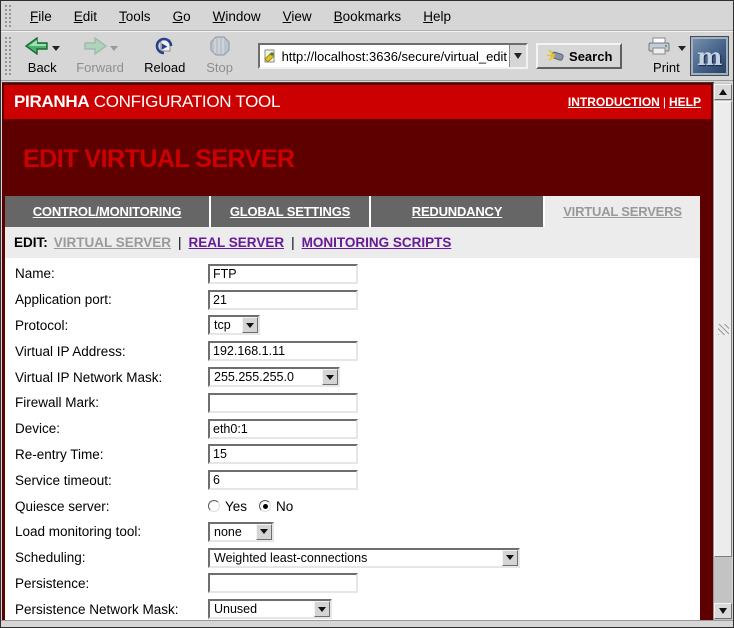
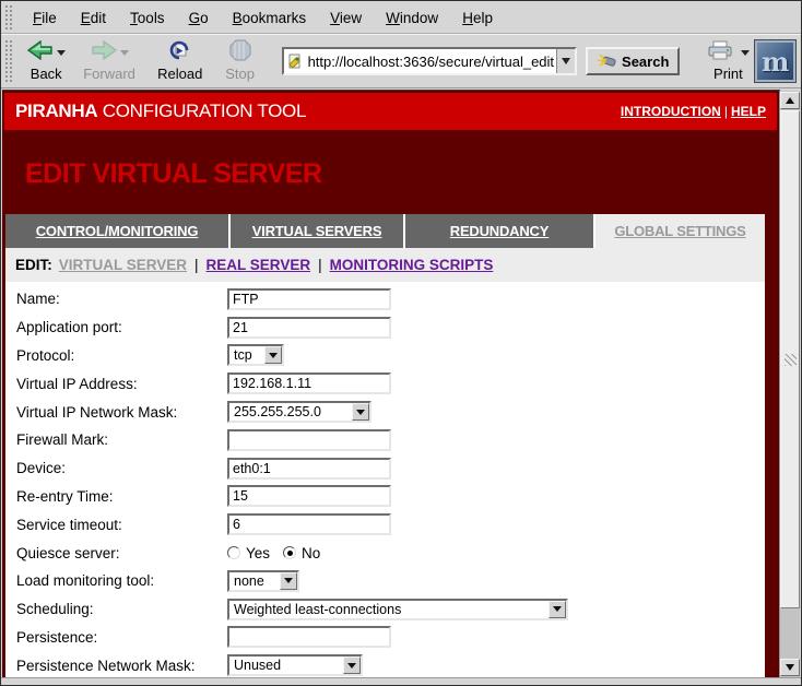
  File
  Edit
  Tools
  Go
- Window
+ Bookmarks
  View
- Bookmarks
+ Window
  Help
  Back
  Forward
  Reload
  Stop
  http://localhost:3636/secure/virtual_edit
  Search
  Print
  m
  PIRANHA CONFIGURATION TOOL
  INTRODUCTION | HELP
  EDIT VIRTUAL SERVER
  CONTROL/MONITORING
- GLOBAL SETTINGS
+ VIRTUAL SERVERS
  REDUNDANCY
- VIRTUAL SERVERS
+ GLOBAL SETTINGS
  EDIT:
  VIRTUAL SERVER
  |
  REAL SERVER
  |
  MONITORING SCRIPTS
  Name:
  FTP
  Application port:
  21
  Protocol:
  tcp
  Virtual IP Address:
  192.168.1.11
  Virtual IP Network Mask:
  255.255.255.0
  Firewall Mark:
  Device:
  eth0:1
  Re-entry Time:
  15
  Service timeout:
  6
  Quiesce server:
  Yes
  No
  Load monitoring tool:
  none
  Scheduling:
  Weighted least-connections
  Persistence:
  Persistence Network Mask:
  Unused
